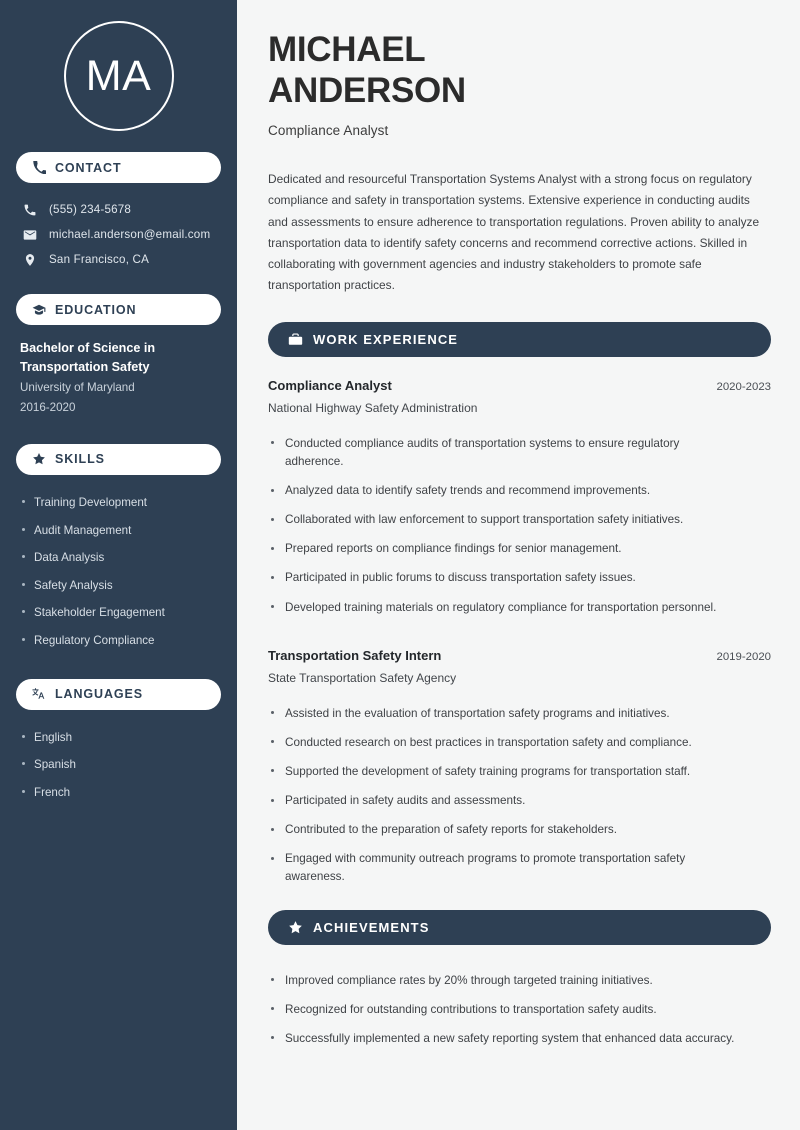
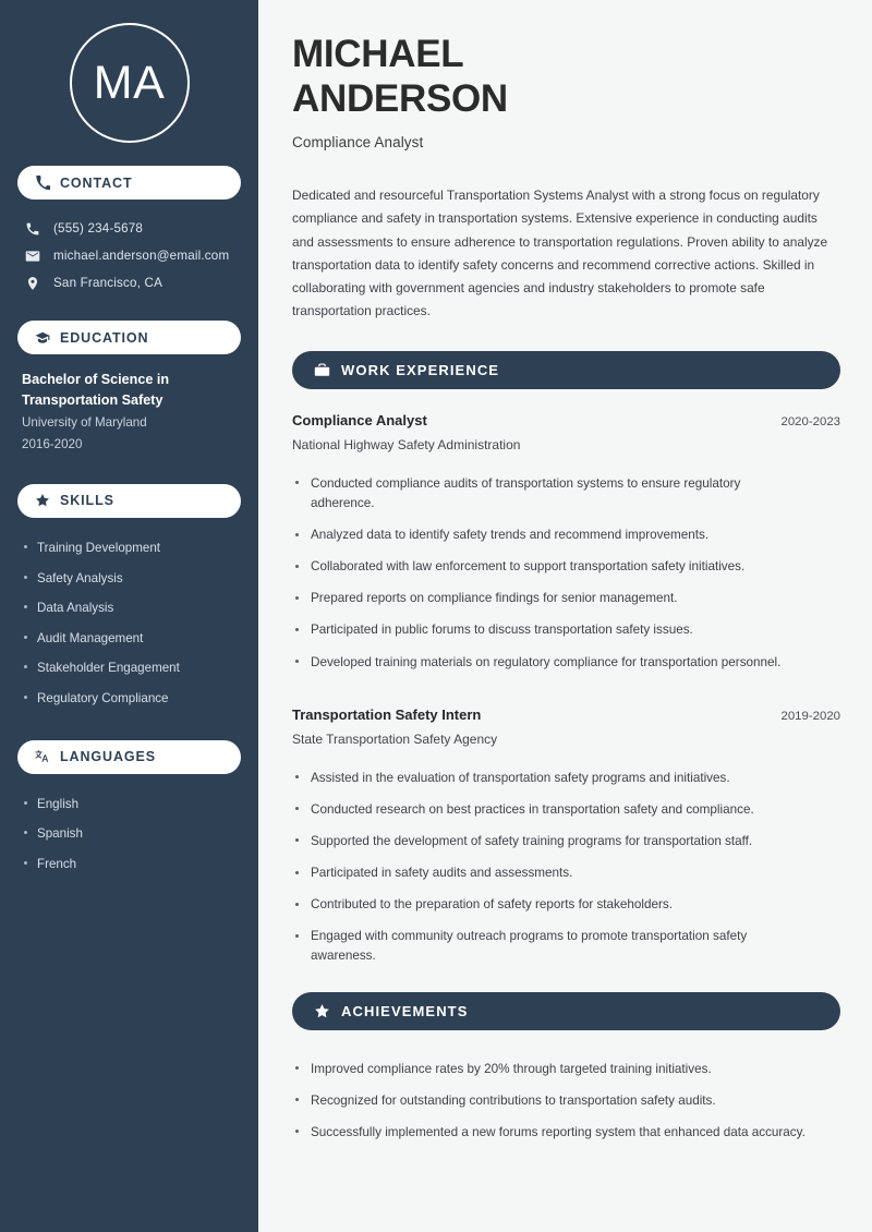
  MA
  CONTACT
  (555) 234-5678
  michael.anderson@email.com
  San Francisco, CA
  EDUCATION
  Bachelor of Science in Transportation Safety
  University of Maryland
  2016-2020
  SKILLS
  Training Development
- Audit Management
+ Safety Analysis
  Data Analysis
- Safety Analysis
+ Audit Management
  Stakeholder Engagement
  Regulatory Compliance
  LANGUAGES
  English
  Spanish
  French
  MICHAEL
  ANDERSON
  Compliance Analyst
  Dedicated and resourceful Transportation Systems Analyst with a strong focus on regulatory compliance and safety in transportation systems. Extensive experience in conducting audits and assessments to ensure adherence to transportation regulations. Proven ability to analyze transportation data to identify safety concerns and recommend corrective actions. Skilled in collaborating with government agencies and industry stakeholders to promote safe transportation practices.
  WORK EXPERIENCE
  Compliance Analyst
  2020-2023
  National Highway Safety Administration
  Conducted compliance audits of transportation systems to ensure regulatory adherence.
  Analyzed data to identify safety trends and recommend improvements.
  Collaborated with law enforcement to support transportation safety initiatives.
  Prepared reports on compliance findings for senior management.
  Participated in public forums to discuss transportation safety issues.
  Developed training materials on regulatory compliance for transportation personnel.
  Transportation Safety Intern
  2019-2020
  State Transportation Safety Agency
  Assisted in the evaluation of transportation safety programs and initiatives.
  Conducted research on best practices in transportation safety and compliance.
  Supported the development of safety training programs for transportation staff.
  Participated in safety audits and assessments.
  Contributed to the preparation of safety reports for stakeholders.
  Engaged with community outreach programs to promote transportation safety awareness.
  ACHIEVEMENTS
  Improved compliance rates by 20% through targeted training initiatives.
  Recognized for outstanding contributions to transportation safety audits.
- Successfully implemented a new safety reporting system that enhanced data accuracy.
+ Successfully implemented a new forums reporting system that enhanced data accuracy.
